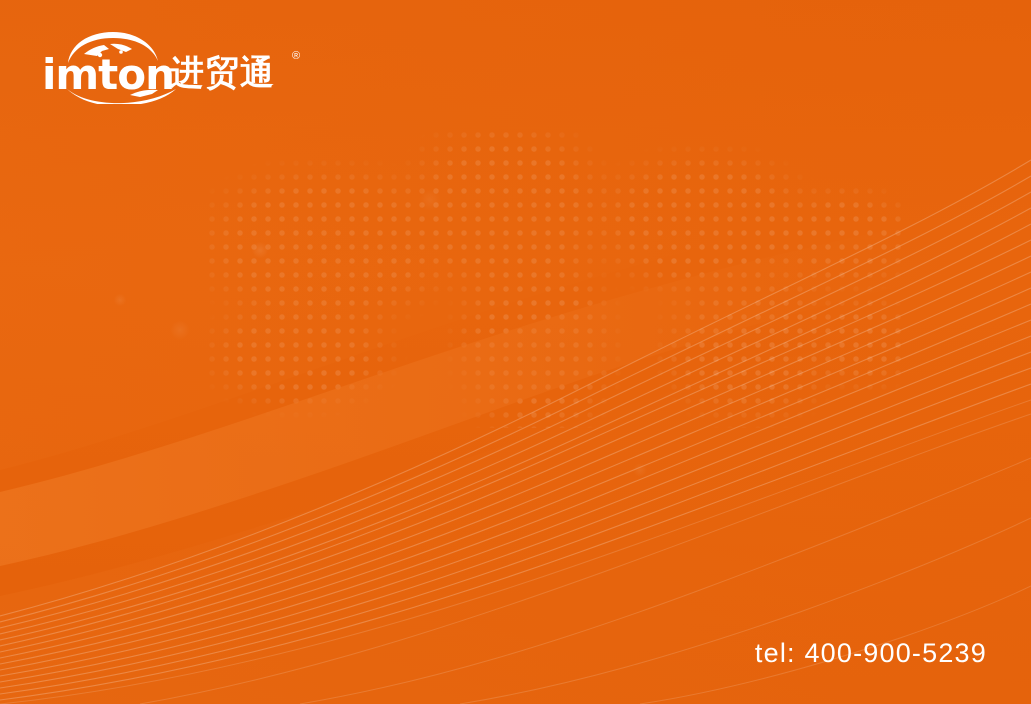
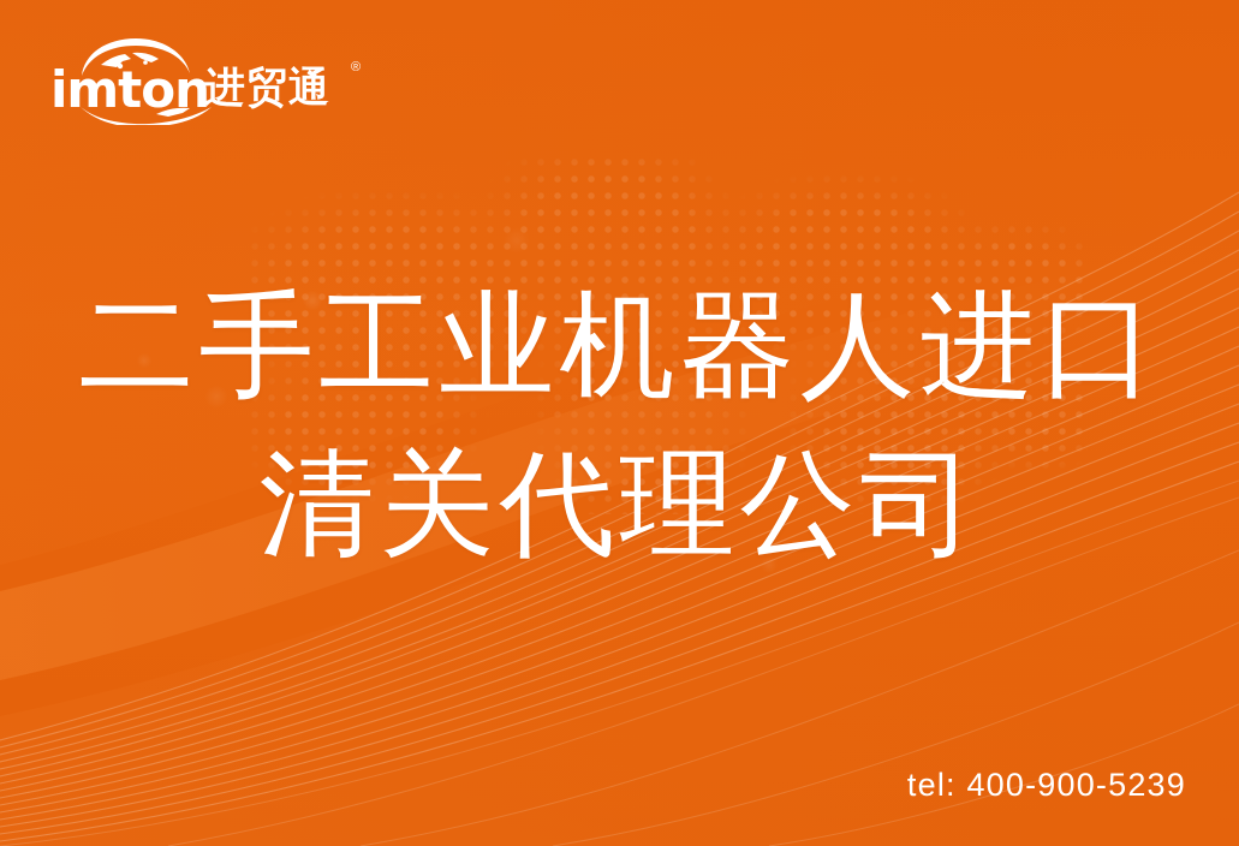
  imton
  进贸通
  ®
+ 二手工业机器人进口
+ 清关代理公司
  tel: 400-900-5239
